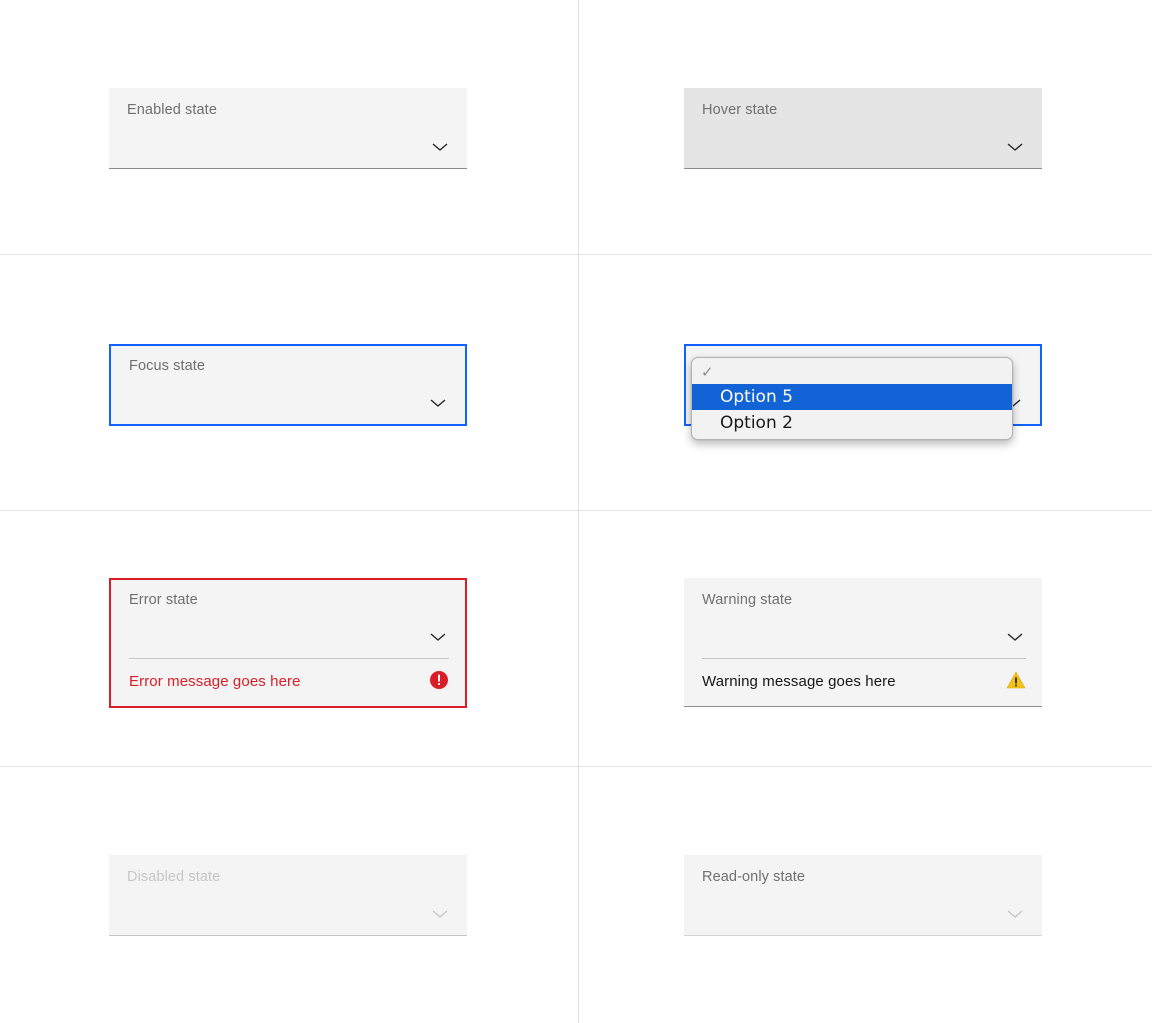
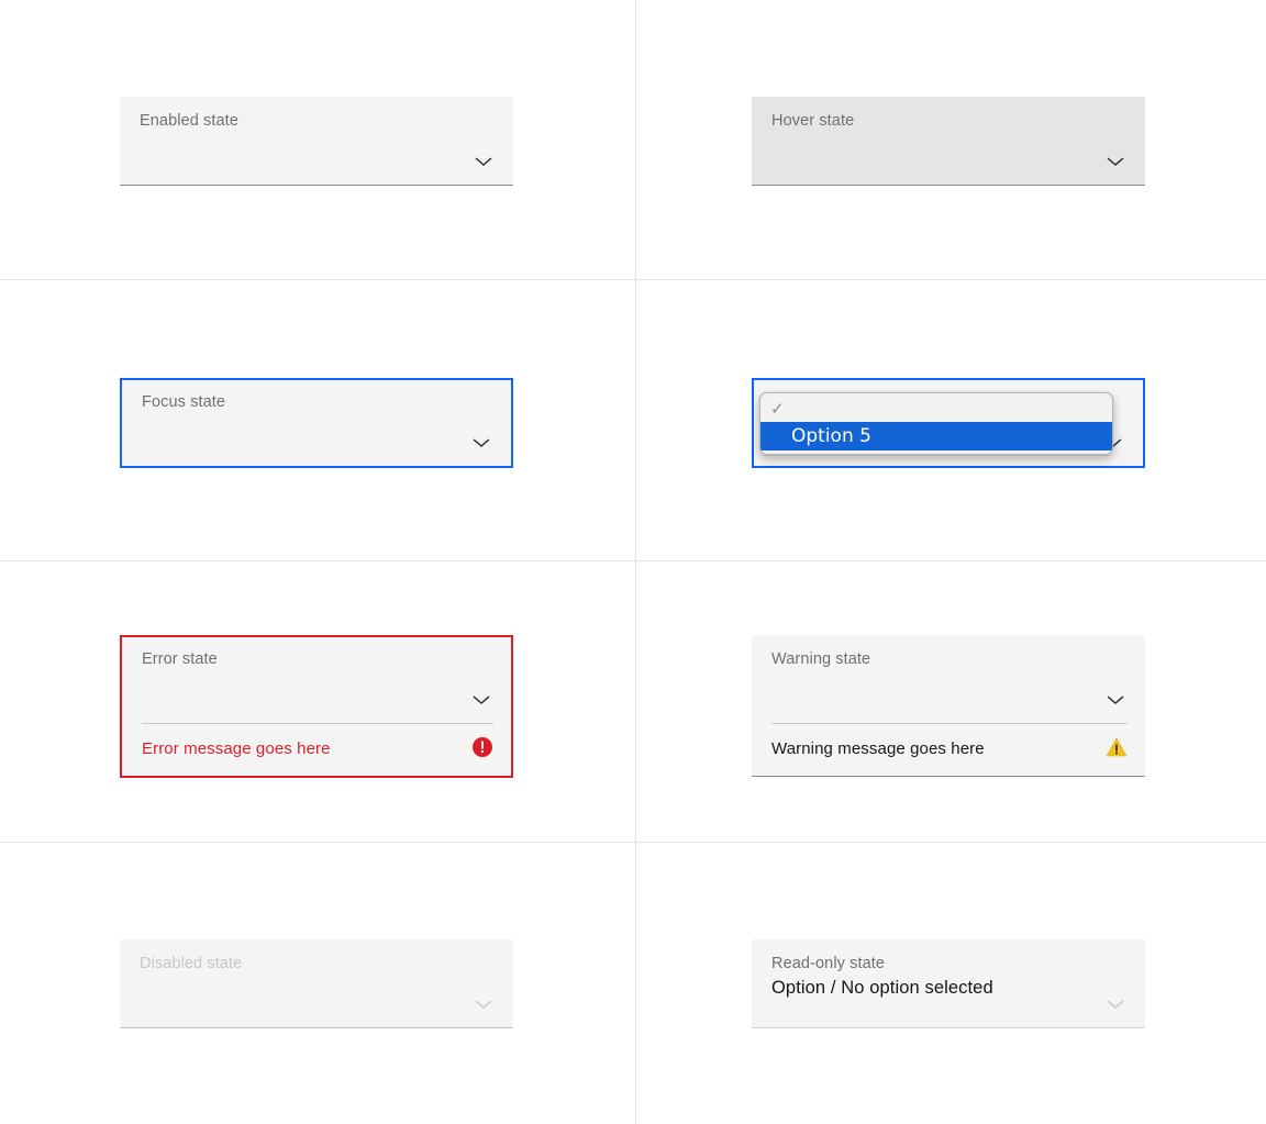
  Enabled state
  Hover state
  Focus state
  ✓
  Option 5
- Option 2
  Error state
  Error message goes here
  Warning state
  Warning message goes here
  Disabled state
  Read-only state
+ Option / No option selected
